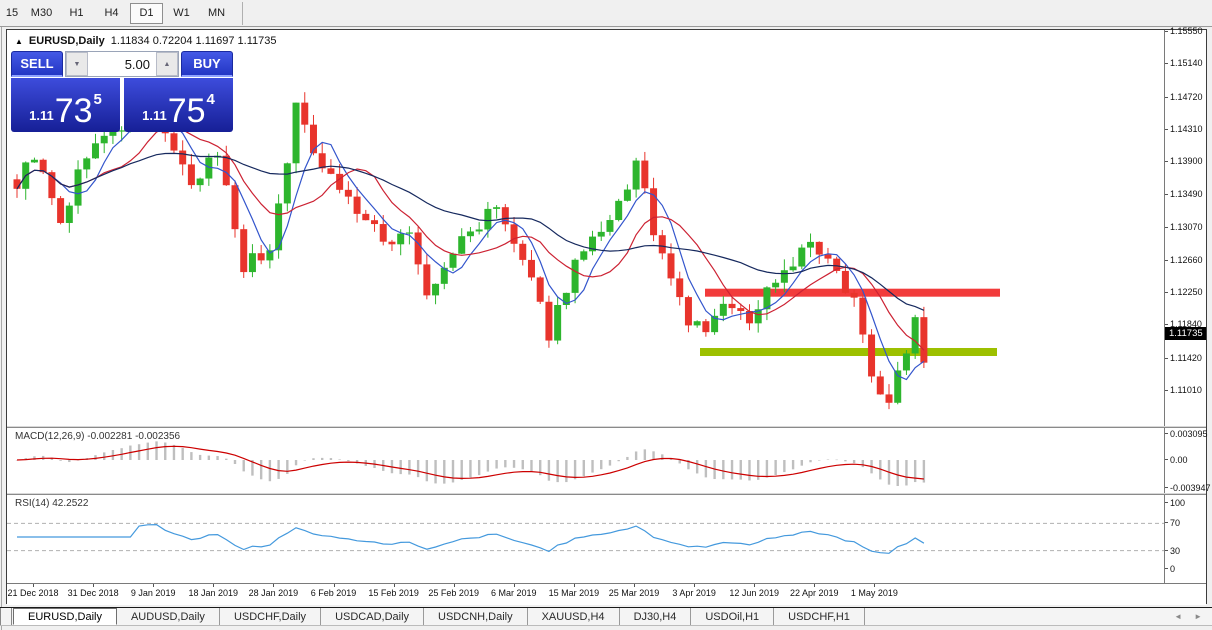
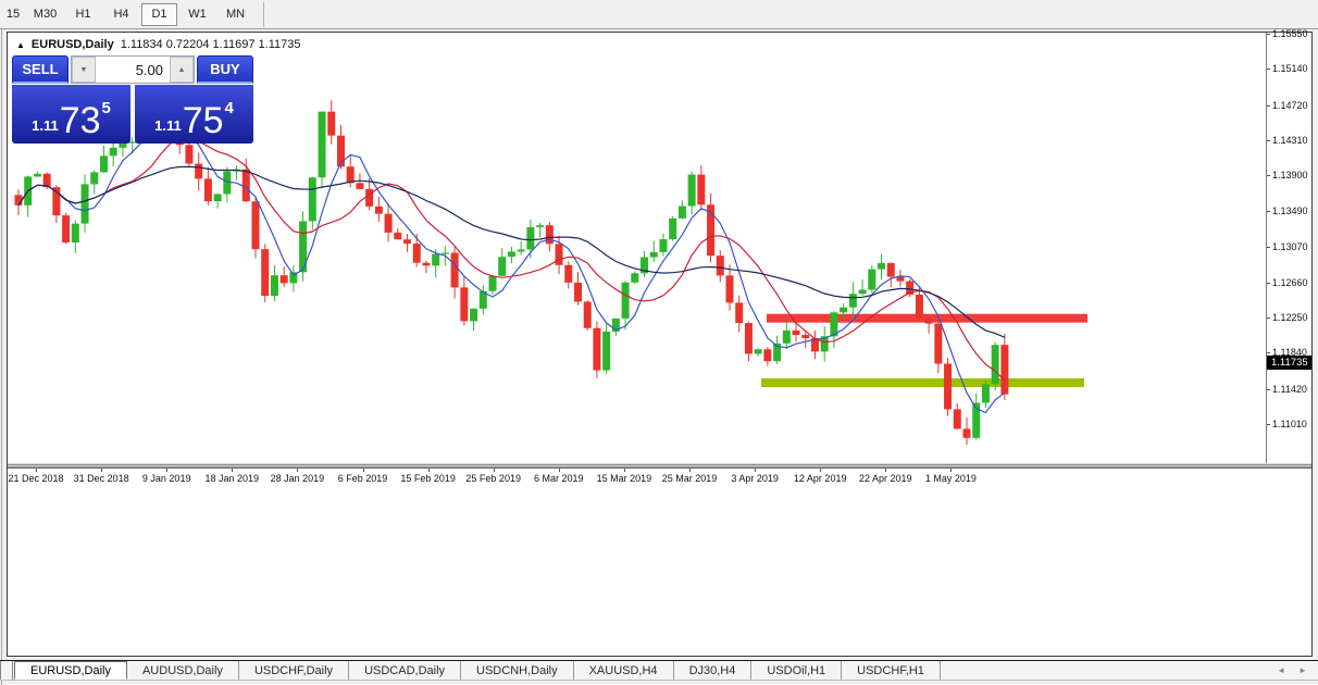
  15
  M30
  H1
  H4
  D1
  W1
  MN
  ▲
  EURUSD,Daily
  1.11834 0.72204 1.11697 1.11735
  SELL
  5.00
  BUY
  1.11
  73
  5
  1.11
  75
  4
  1.15550
  1.15140
  1.14720
  1.14310
  1.13900
  1.13490
  1.13070
  1.12660
  1.12250
  1.11840
  1.11420
  1.11010
  1.11735
- MACD(12,26,9) -0.002281 -0.002356
- 0.003095
- 0.00
- -0.003947
- RSI(14) 42.2522
- 100
- 70
- 30
- 0
  21 Dec 2018
  31 Dec 2018
  9 Jan 2019
  18 Jan 2019
  28 Jan 2019
  6 Feb 2019
  15 Feb 2019
  25 Feb 2019
  6 Mar 2019
  15 Mar 2019
  25 Mar 2019
  3 Apr 2019
- 12 Jun 2019
+ 12 Apr 2019
  22 Apr 2019
  1 May 2019
  EURUSD,Daily
  AUDUSD,Daily
  USDCHF,Daily
  USDCAD,Daily
  USDCNH,Daily
  XAUUSD,H4
  DJ30,H4
  USDOil,H1
  USDCHF,H1
  ◄
  ►
